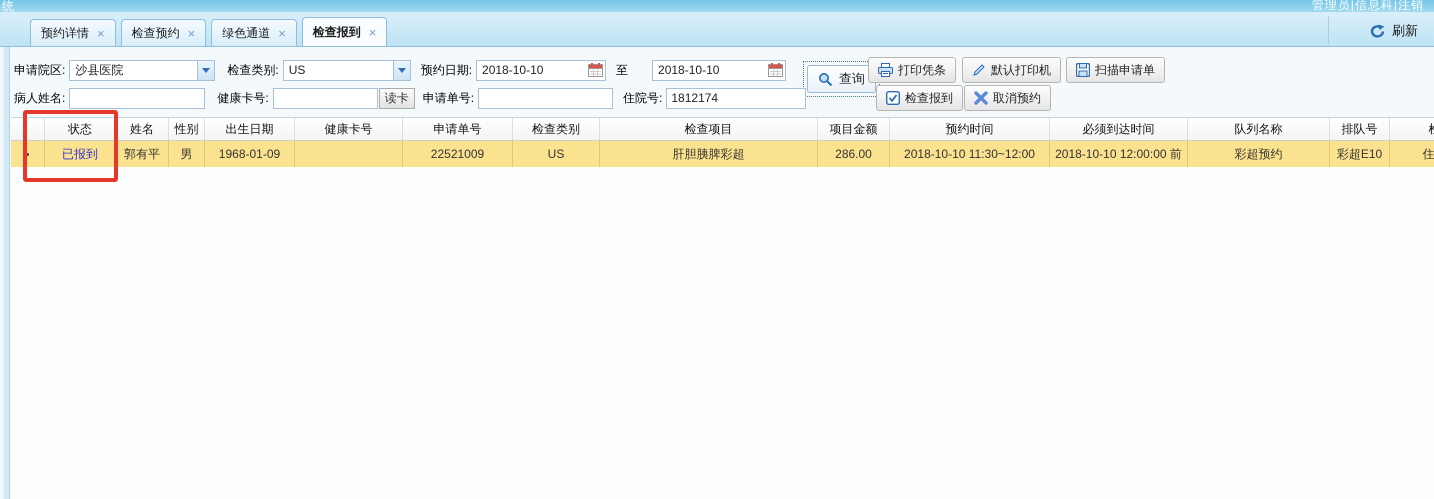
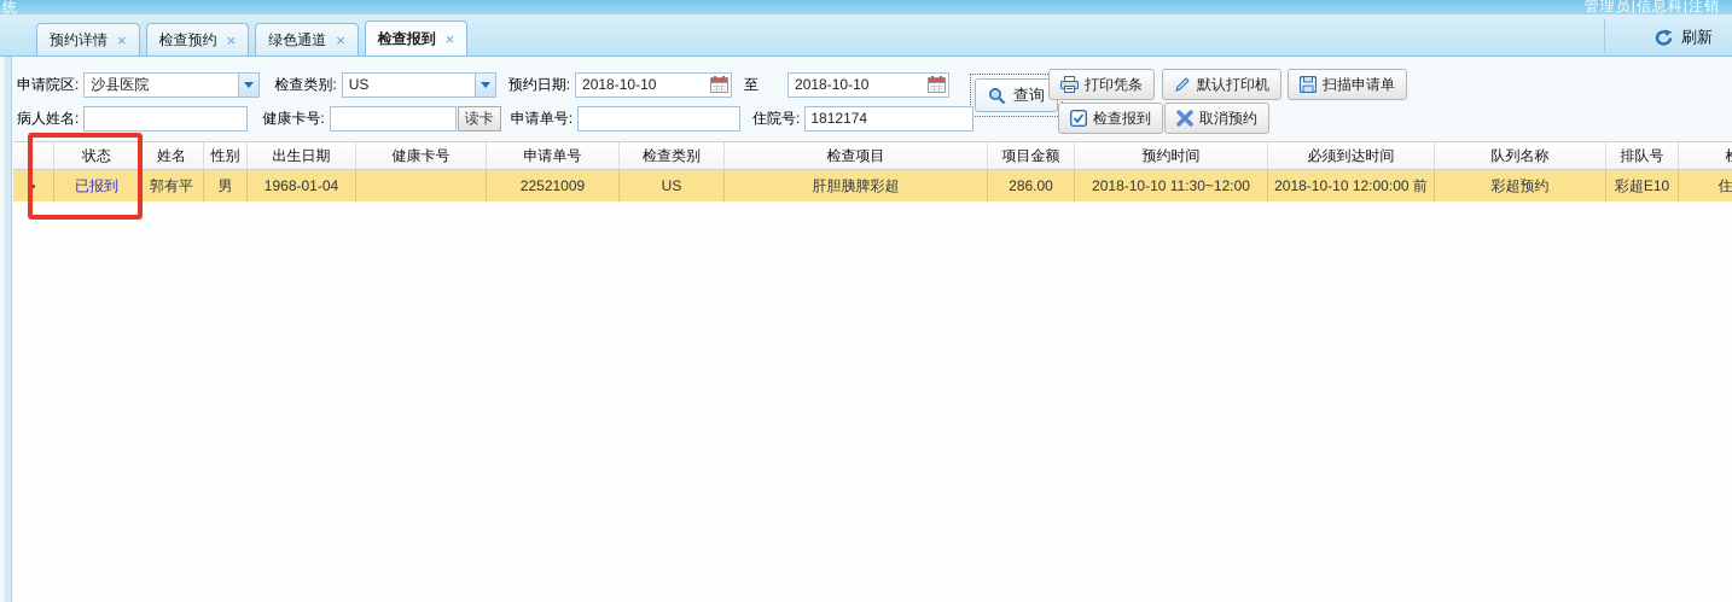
  统
  管理员|信息科|注销
  预约详情
  ×
  检查预约
  ×
  绿色通道
  ×
  检查报到
  ×
  刷新
  申请院区:
  沙县医院
  检查类别:
  US
  预约日期:
  2018-10-10
  至
  2018-10-10
  查询
  病人姓名:
  健康卡号:
  读卡
  申请单号:
  住院号:
  1812174
  打印凭条
  默认打印机
  扫描申请单
  检查报到
  取消预约
  状态
  姓名
  性别
  出生日期
  健康卡号
  申请单号
  检查类别
  检查项目
  项目金额
  预约时间
  必须到达时间
  队列名称
  排队号
  已报到
  郭有平
  男
- 1968-01-09
+ 1968-01-04
  22521009
  US
  肝胆胰脾彩超
  286.00
  2018-10-10 11:30~12:00
  2018-10-10 12:00:00 前
  彩超预约
  彩超E10
